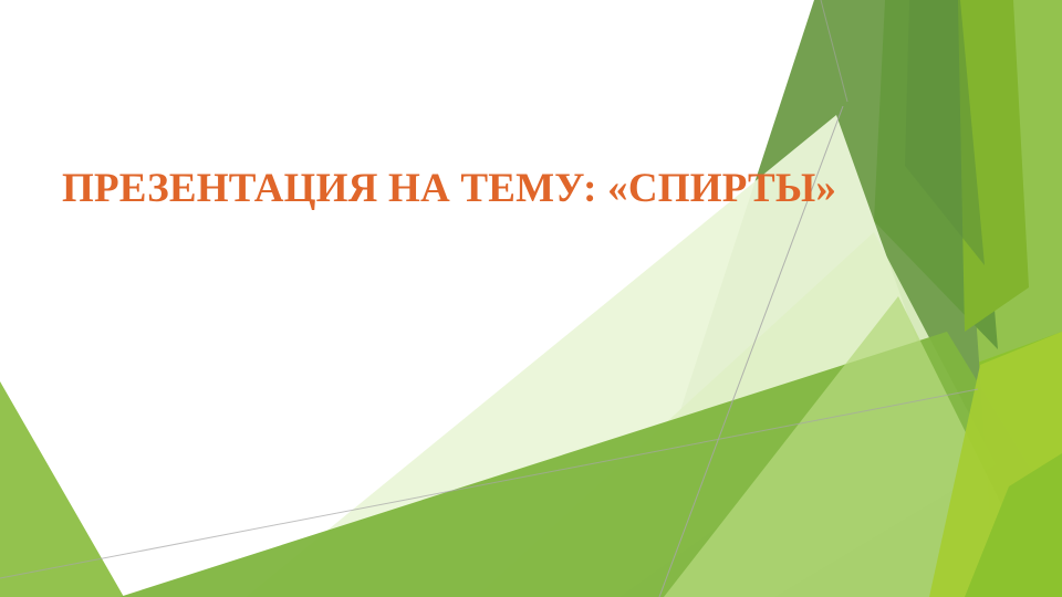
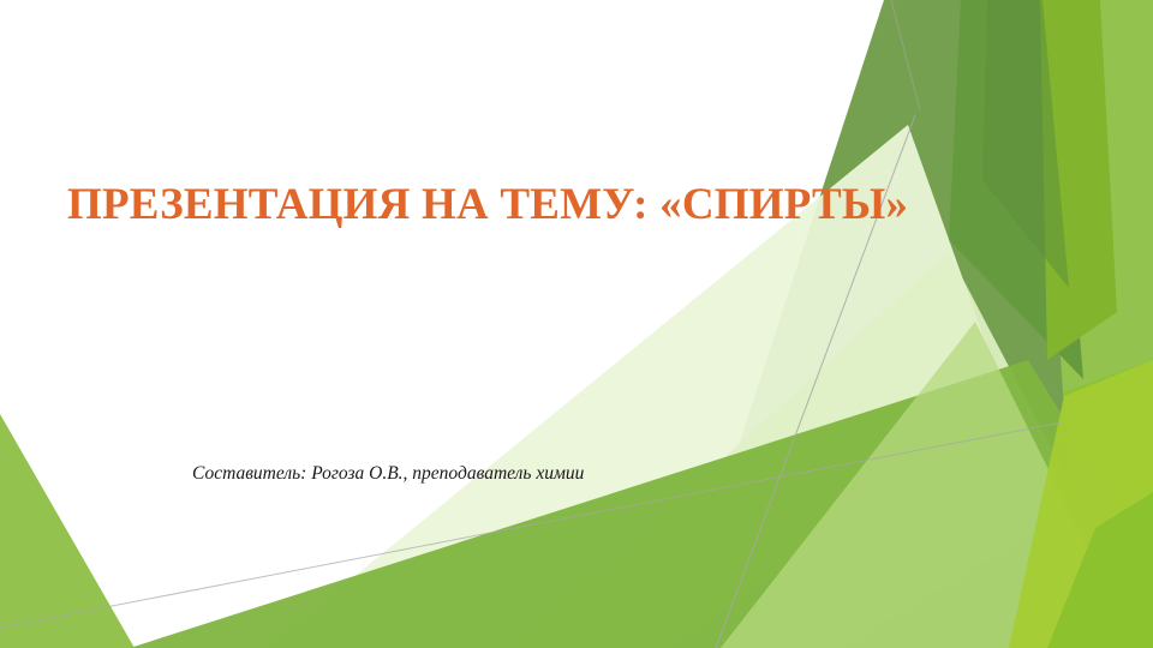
  ПРЕЗЕНТАЦИЯ НА ТЕМУ: «СПИРТЫ»
+ Составитель: Рогоза О.В., преподаватель химии
